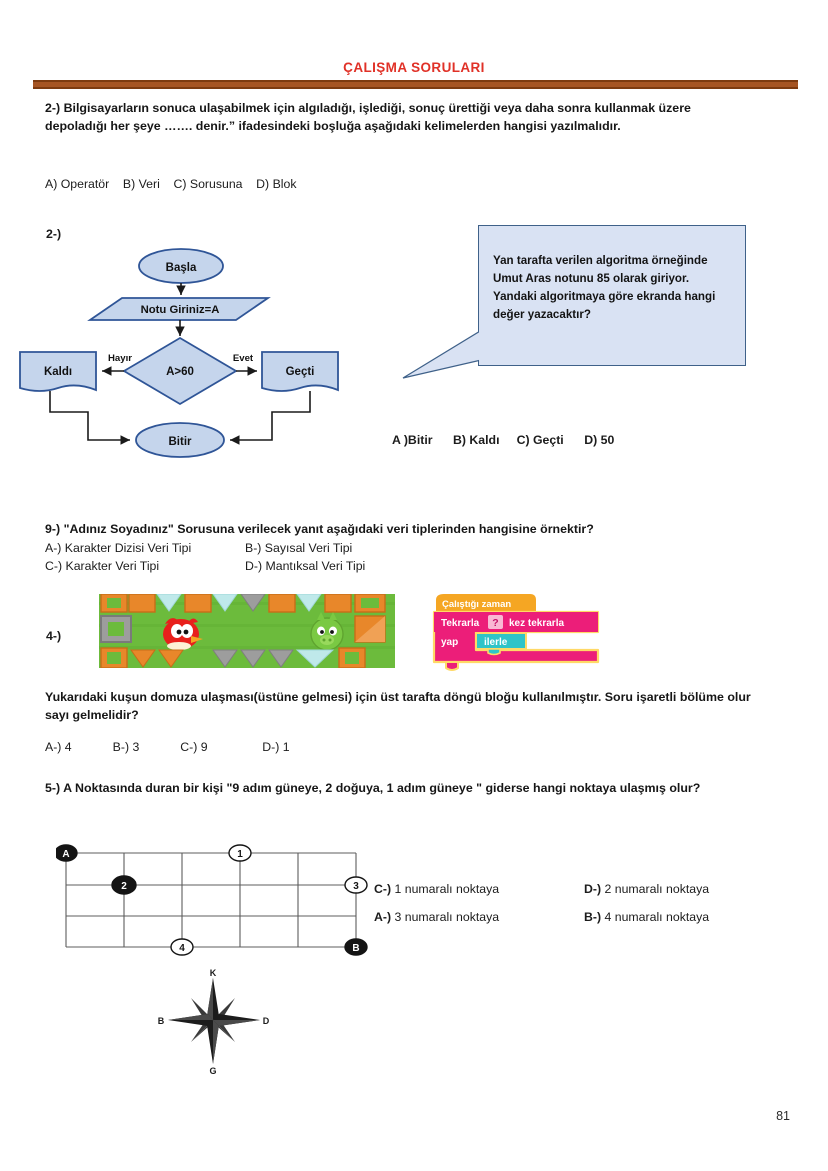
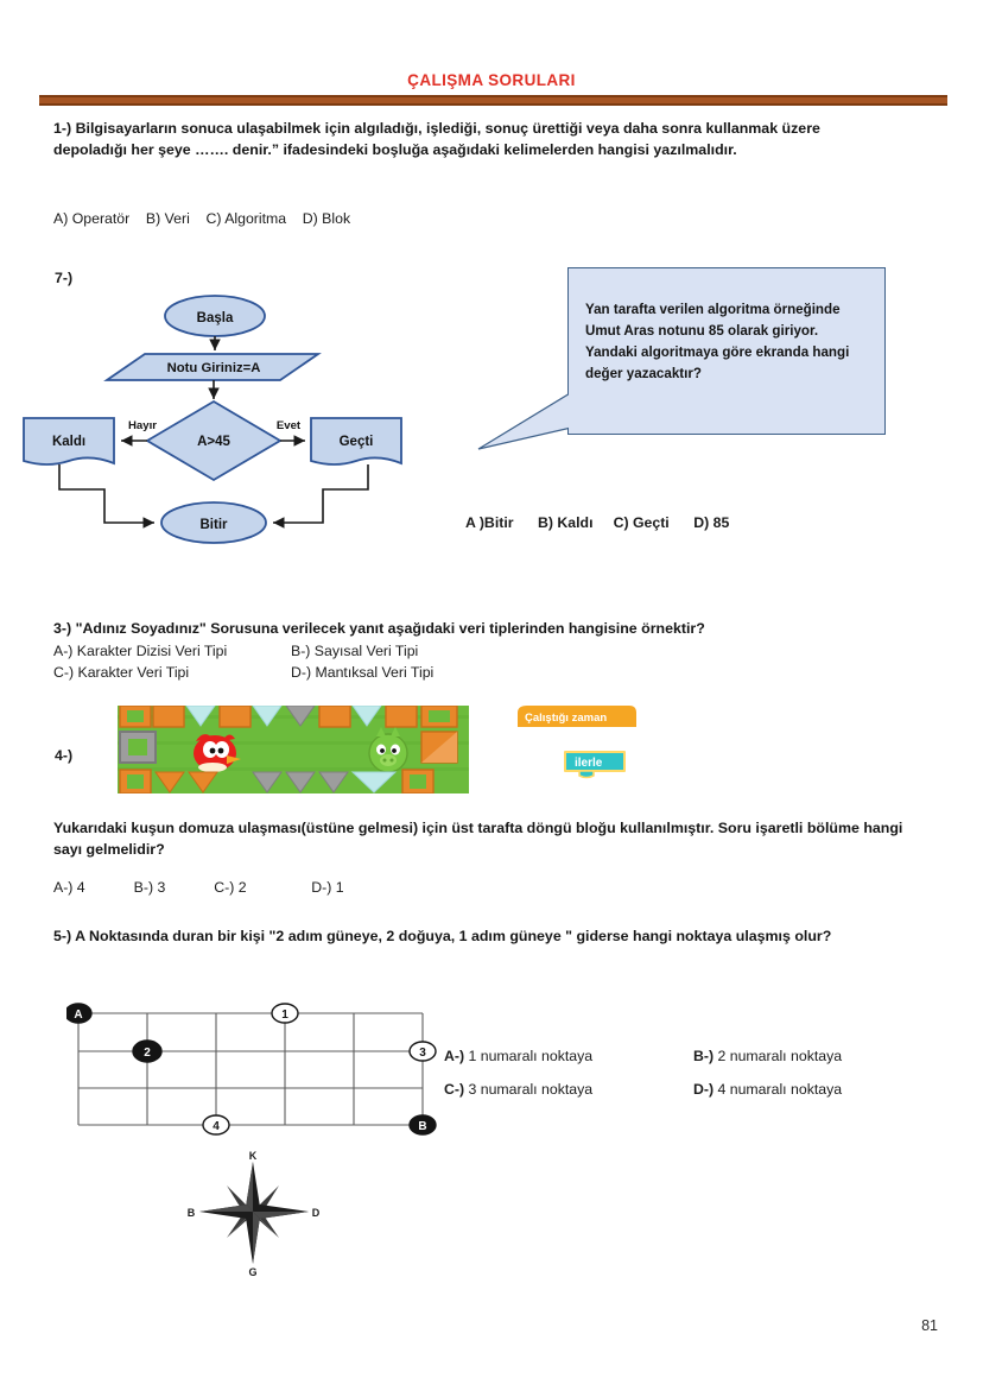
  ÇALIŞMA SORULARI
- 2-) Bilgisayarların sonuca ulaşabilmek için algıladığı, işlediği, sonuç ürettiği veya daha sonra kullanmak üzere depoladığı her şeye ……. denir.” ifadesindeki boşluğa aşağıdaki kelimelerden hangisi yazılmalıdır.
+ 1-) Bilgisayarların sonuca ulaşabilmek için algıladığı, işlediği, sonuç ürettiği veya daha sonra kullanmak üzere depoladığı her şeye ……. denir.” ifadesindeki boşluğa aşağıdaki kelimelerden hangisi yazılmalıdır.
- A) Operatör B) Veri C) Sorusuna D) Blok
+ A) Operatör B) Veri C) Algoritma D) Blok
- 2-)
+ 7-)
  Başla
  Notu Giriniz=A
- A>60
+ A>45
  Kaldı
  Geçti
  Hayır
  Evet
  Bitir
  Yan tarafta verilen algoritma örneğinde Umut Aras notunu 85 olarak giriyor.
  Yandaki algoritmaya göre ekranda hangi değer yazacaktır?
- A )Bitir B) Kaldı C) Geçti D) 50
+ A )Bitir B) Kaldı C) Geçti D) 85
- 9-) "Adınız Soyadınız" Sorusuna verilecek yanıt aşağıdaki veri tiplerinden hangisine örnektir?
+ 3-) "Adınız Soyadınız" Sorusuna verilecek yanıt aşağıdaki veri tiplerinden hangisine örnektir?
  A-) Karakter Dizisi Veri Tipi
  C-) Karakter Veri Tipi
  B-) Sayısal Veri Tipi
  D-) Mantıksal Veri Tipi
  4-)
  Çalıştığı zaman
- Tekrarla
- ?
- kez tekrarla
- yap
  ilerle
- Yukarıdaki kuşun domuza ulaşması(üstüne gelmesi) için üst tarafta döngü bloğu kullanılmıştır. Soru işaretli bölüme olur sayı gelmelidir?
+ Yukarıdaki kuşun domuza ulaşması(üstüne gelmesi) için üst tarafta döngü bloğu kullanılmıştır. Soru işaretli bölüme hangi sayı gelmelidir?
- A-) 4 B-) 3 C-) 9 D-) 1
+ A-) 4 B-) 3 C-) 2 D-) 1
- 5-) A Noktasında duran bir kişi "9 adım güneye, 2 doğuya, 1 adım güneye " giderse hangi noktaya ulaşmış olur?
+ 5-) A Noktasında duran bir kişi "2 adım güneye, 2 doğuya, 1 adım güneye " giderse hangi noktaya ulaşmış olur?
  A
  1
  2
  3
  4
  B
- C-) 1 numaralı noktaya
+ A-) 1 numaralı noktaya
- D-) 2 numaralı noktaya
+ B-) 2 numaralı noktaya
- A-) 3 numaralı noktaya
+ C-) 3 numaralı noktaya
- B-) 4 numaralı noktaya
+ D-) 4 numaralı noktaya
  K
  D
  G
  B
  81
